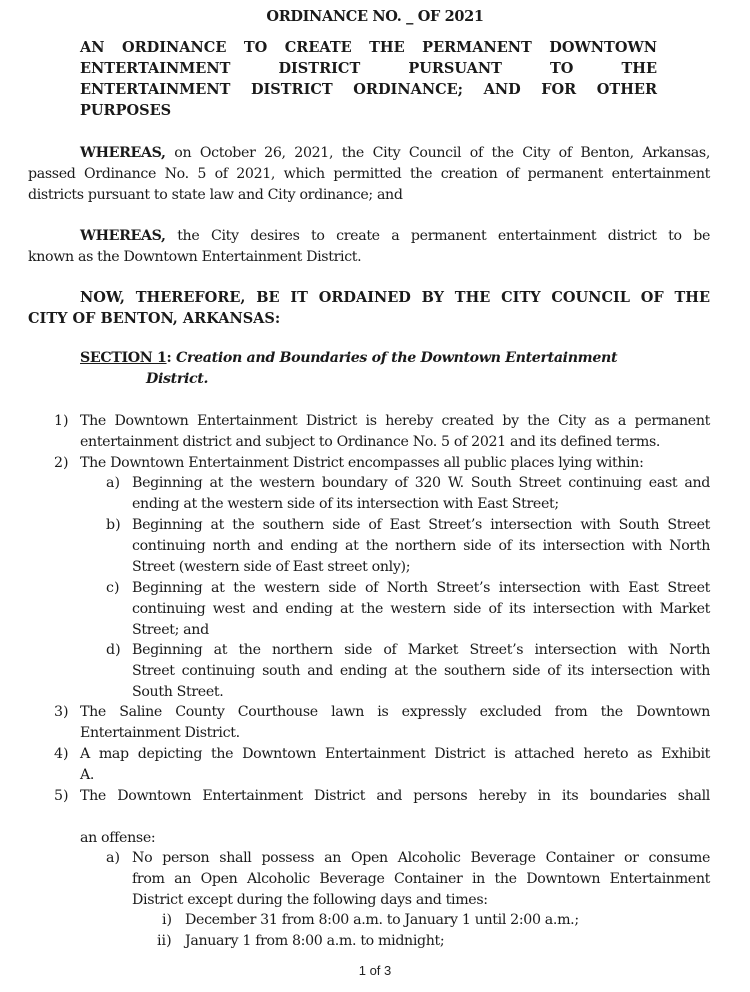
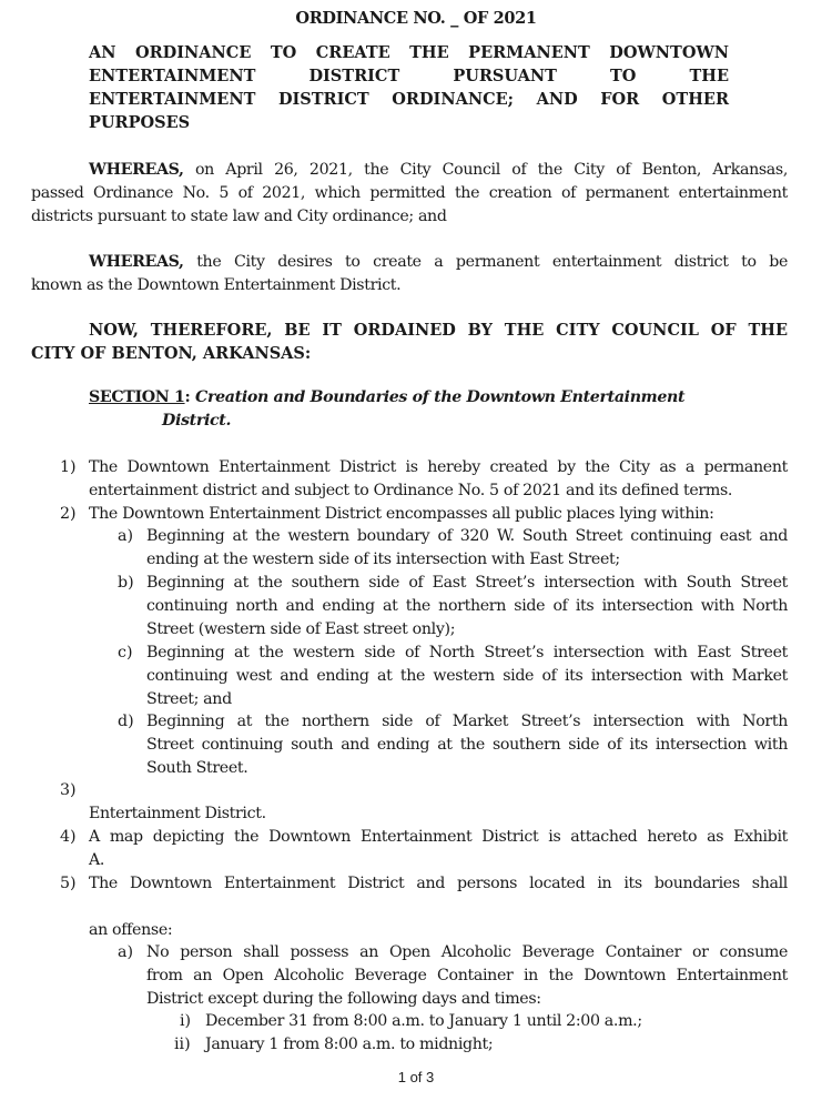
  ORDINANCE NO. _ OF 2021
  AN ORDINANCE TO CREATE THE PERMANENT DOWNTOWN
  ENTERTAINMENT DISTRICT PURSUANT TO THE
  ENTERTAINMENT DISTRICT ORDINANCE; AND FOR OTHER
  PURPOSES
- WHEREAS, on October 26, 2021, the City Council of the City of Benton, Arkansas,
+ WHEREAS, on April 26, 2021, the City Council of the City of Benton, Arkansas,
  passed Ordinance No. 5 of 2021, which permitted the creation of permanent entertainment
  districts pursuant to state law and City ordinance; and
  WHEREAS, the City desires to create a permanent entertainment district to be
  known as the Downtown Entertainment District.
  NOW, THEREFORE, BE IT ORDAINED BY THE CITY COUNCIL OF THE
  CITY OF BENTON, ARKANSAS:
  SECTION 1: Creation and Boundaries of the Downtown Entertainment
  District.
  1)
  The Downtown Entertainment District is hereby created by the City as a permanent
  entertainment district and subject to Ordinance No. 5 of 2021 and its defined terms.
  2)
  The Downtown Entertainment District encompasses all public places lying within:
  a)
  Beginning at the western boundary of 320 W. South Street continuing east and
  ending at the western side of its intersection with East Street;
  b)
  Beginning at the southern side of East Street’s intersection with South Street
  continuing north and ending at the northern side of its intersection with North
  Street (western side of East street only);
  c)
  Beginning at the western side of North Street’s intersection with East Street
  continuing west and ending at the western side of its intersection with Market
  Street; and
  d)
  Beginning at the northern side of Market Street’s intersection with North
  Street continuing south and ending at the southern side of its intersection with
  South Street.
  3)
- The Saline County Courthouse lawn is expressly excluded from the Downtown
  Entertainment District.
  4)
  A map depicting the Downtown Entertainment District is attached hereto as Exhibit
  A.
  5)
- The Downtown Entertainment District and persons hereby in its boundaries shall
+ The Downtown Entertainment District and persons located in its boundaries shall
  an offense:
  a)
  No person shall possess an Open Alcoholic Beverage Container or consume
  from an Open Alcoholic Beverage Container in the Downtown Entertainment
  District except during the following days and times:
  i)
  December 31 from 8:00 a.m. to January 1 until 2:00 a.m.;
  ii)
  January 1 from 8:00 a.m. to midnight;
  1 of 3
